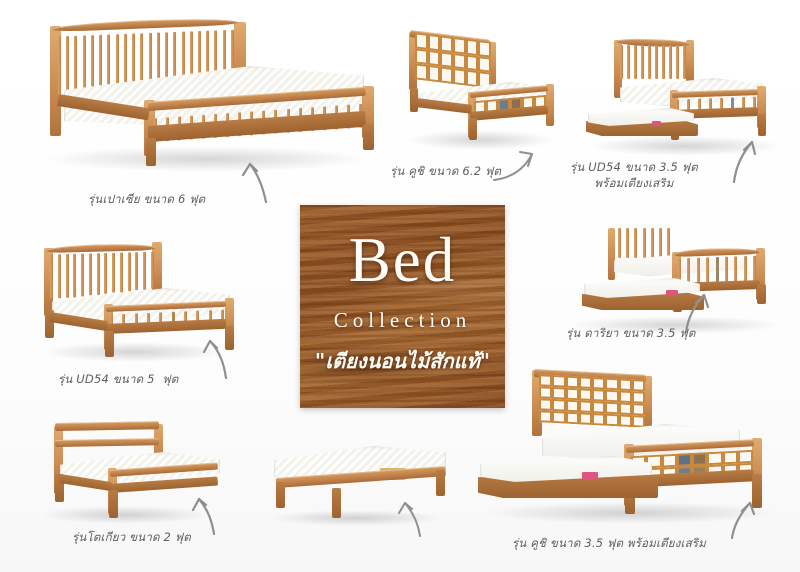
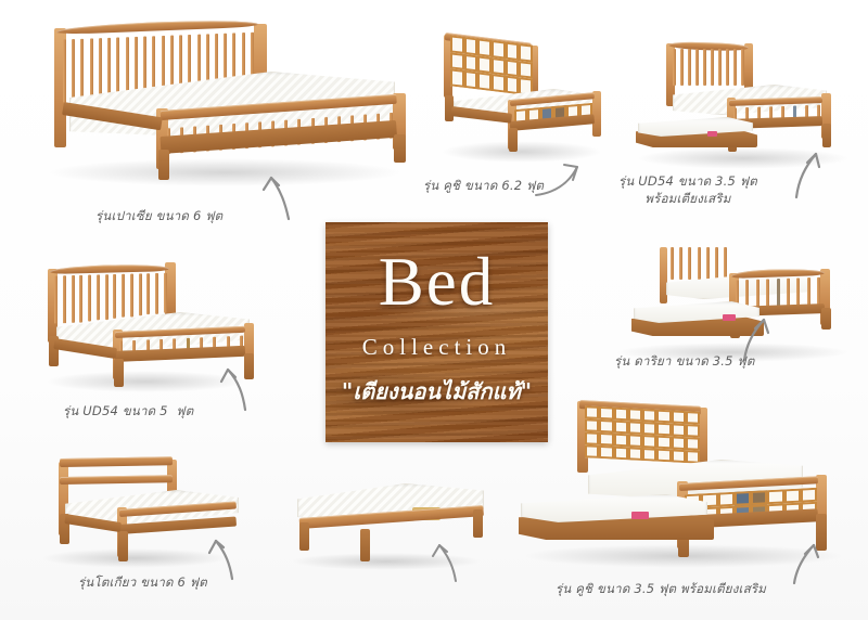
  Bed
  Collection
  "เตียงนอนไม้สักแท้"
  รุ่นเปาเซีย ขนาด 6 ฟุต
  รุ่น คูชิ ขนาด 6.2 ฟุต
  รุ่น UD54 ขนาด 3.5 ฟุต
  พร้อมเตียงเสริม
  รุ่น UD54 ขนาด 5 ฟุต
  รุ่น ดาริยา ขนาด 3.5 ฟุต
- รุ่นโตเกียว ขนาด 2 ฟุต
+ รุ่นโตเกียว ขนาด 6 ฟุต
  รุ่น คูชิ ขนาด 3.5 ฟุต พร้อมเตียงเสริม
